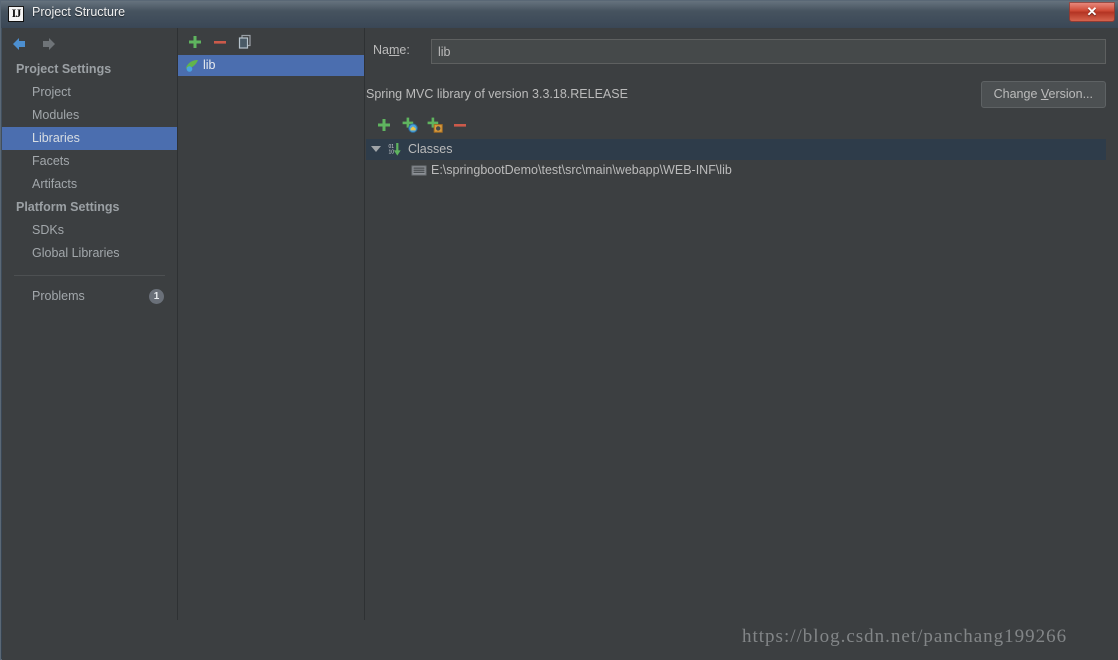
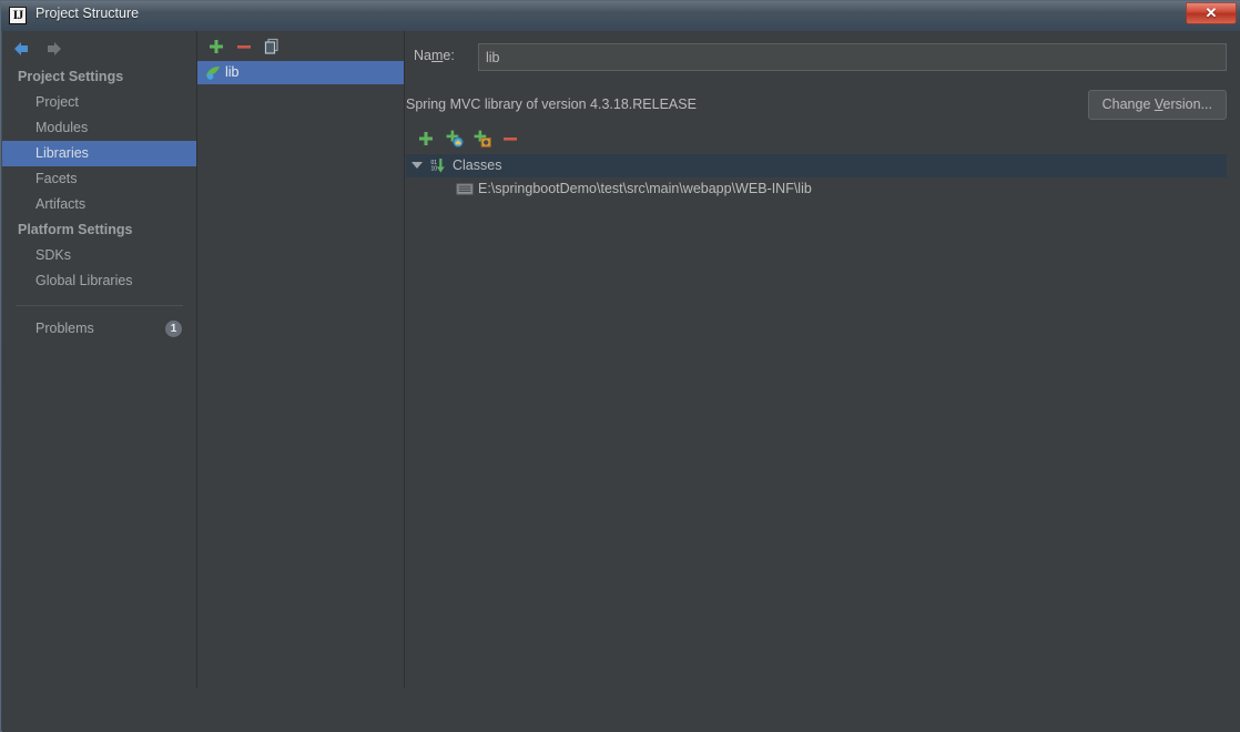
  IJ
  Project Structure
  ✕
  Project Settings
  Project
  Modules
  Libraries
  Facets
  Artifacts
  Platform Settings
  SDKs
  Global Libraries
  Problems
  1
  lib
  Name:
  lib
- Spring MVC library of version 3.3.18.RELEASE
+ Spring MVC library of version 4.3.18.RELEASE
  Change Version...
  Classes
  E:\springbootDemo\test\src\main\webapp\WEB-INF\lib
- https://blog.csdn.net/panchang199266
